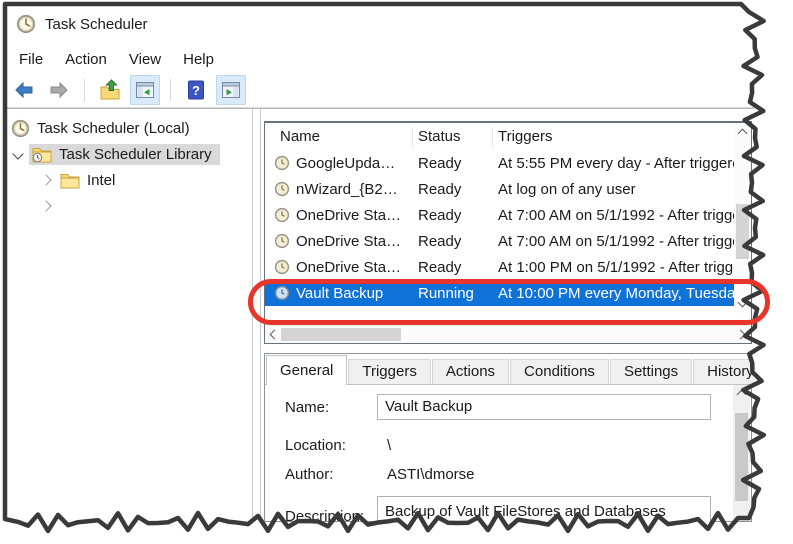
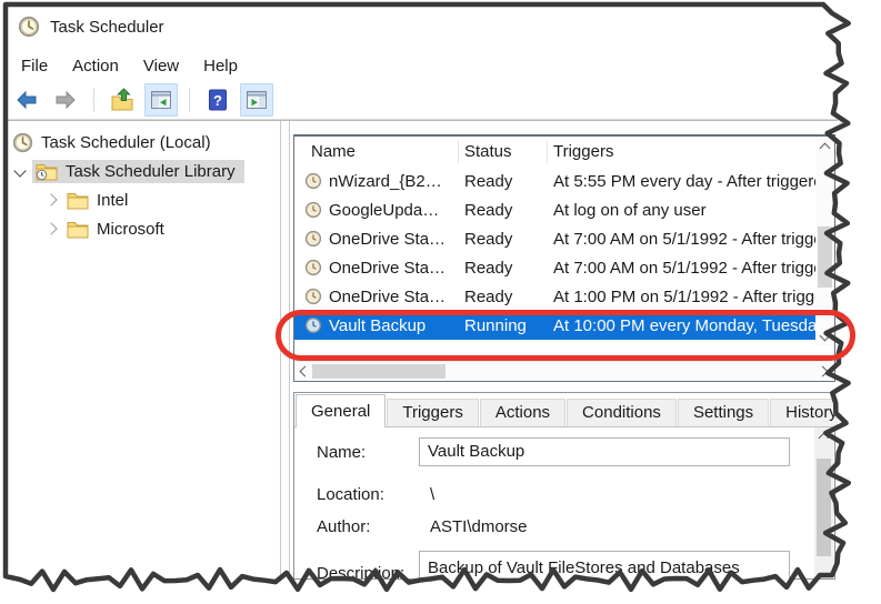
  Task Scheduler
  File
  Action
  View
  Help
  ?
  Task Scheduler (Local)
  Task Scheduler Library
  Intel
+ Microsoft
  Name
  Status
  Triggers
- GoogleUpda…
+ nWizard_{B2…
  Ready
  At 5:55 PM every day - After trigger
- nWizard_{B2…
+ GoogleUpda…
  Ready
  At log on of any user
  OneDrive Sta…
  Ready
  At 7:00 AM on 5/1/1992 - After trigg
  OneDrive Sta…
  Ready
  At 7:00 AM on 5/1/1992 - After trigg
  OneDrive Sta…
  Ready
  At 1:00 PM on 5/1/1992 - After trigg
  Vault Backup
  Running
  At 10:00 PM every Monday, Tuesda
  General
  Triggers
  Actions
  Conditions
  Settings
  History
  Name:
  Vault Backup
  Location:
  \
  Author:
  ASTI\dmorse
  Descripo:
  Backup of VaultileStores and Databases
